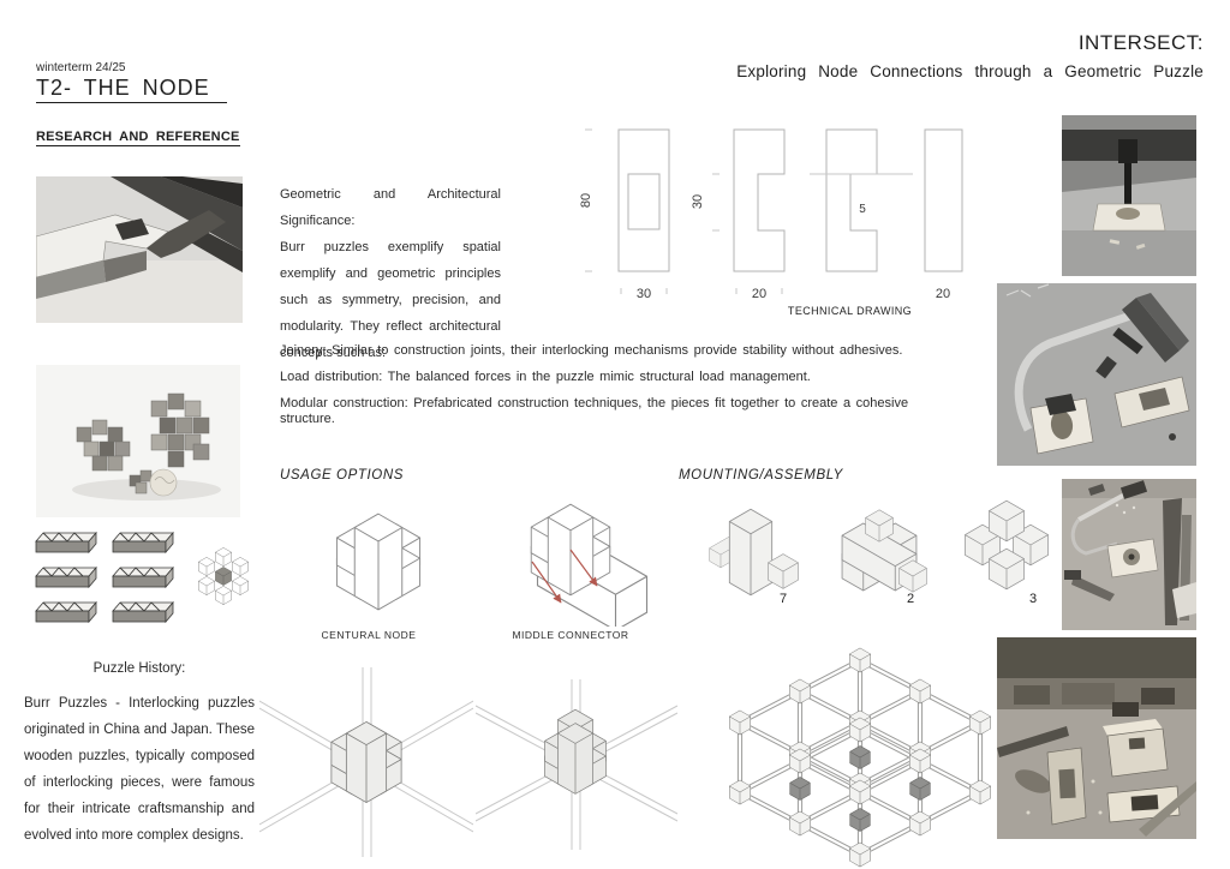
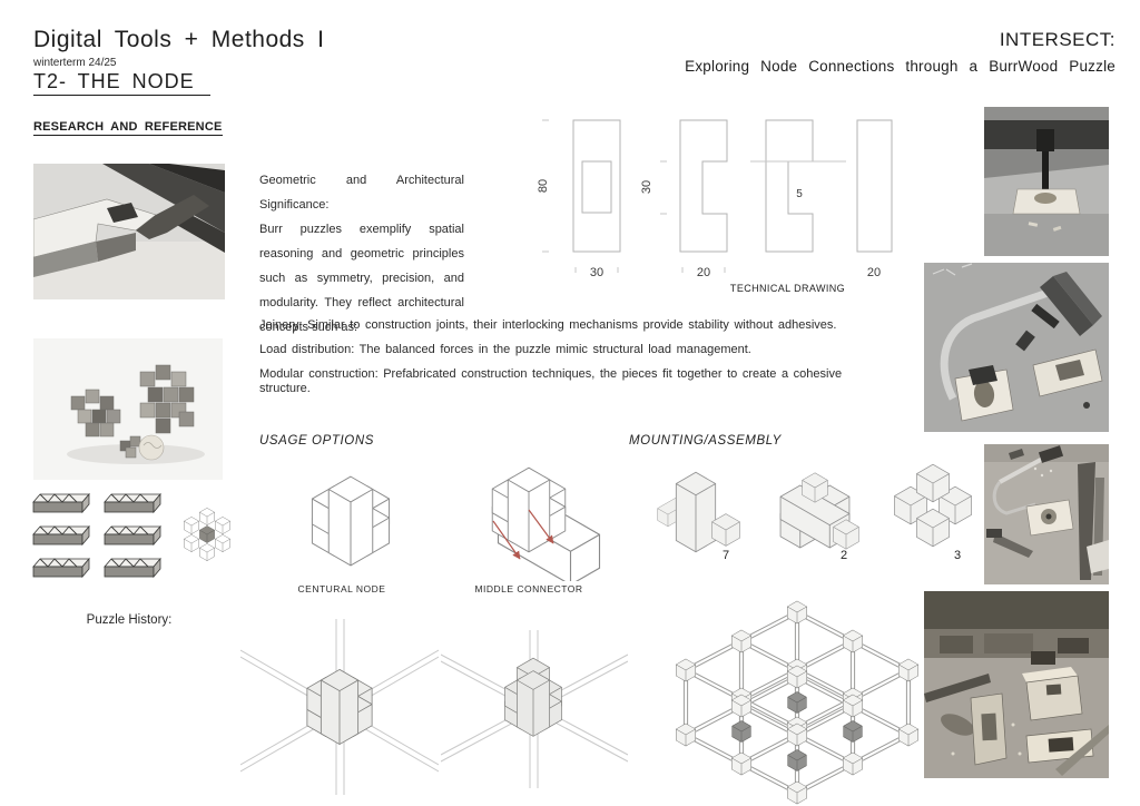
+ Digital Tools + Methods I
  winterterm 24/25
  T2- THE NODE
  INTERSECT:
- Exploring Node Connections through a Geometric Puzzle
+ Exploring Node Connections through a BurrWood Puzzle
  RESEARCH AND REFERENCE
  Geometric and Architectural Significance:
- Burr puzzles exemplify spatial exemplify and geometric principles such as symmetry, precision, and modularity. They reflect architectural concepts such as:
+ Burr puzzles exemplify spatial reasoning and geometric principles such as symmetry, precision, and modularity. They reflect architectural concepts such as:
  30
  20
  5
  20
  TECHNICAL DRAWING
  Joinery: Similar to construction joints, their interlocking mechanisms provide stability without adhesives.
  Load distribution: The balanced forces in the puzzle mimic structural load management.
  Modular construction: Prefabricated construction techniques, the pieces fit together to create a cohesive structure.
  USAGE OPTIONS
  MOUNTING/ASSEMBLY
  CENTURAL NODE
  MIDDLE CONNECTOR
  7
  2
  3
  Puzzle History:
- Burr Puzzles - Interlocking puzzles originated in China and Japan. These wooden puzzles, typically composed of interlocking pieces, were famous for their intricate craftsmanship and evolved into more complex designs.
